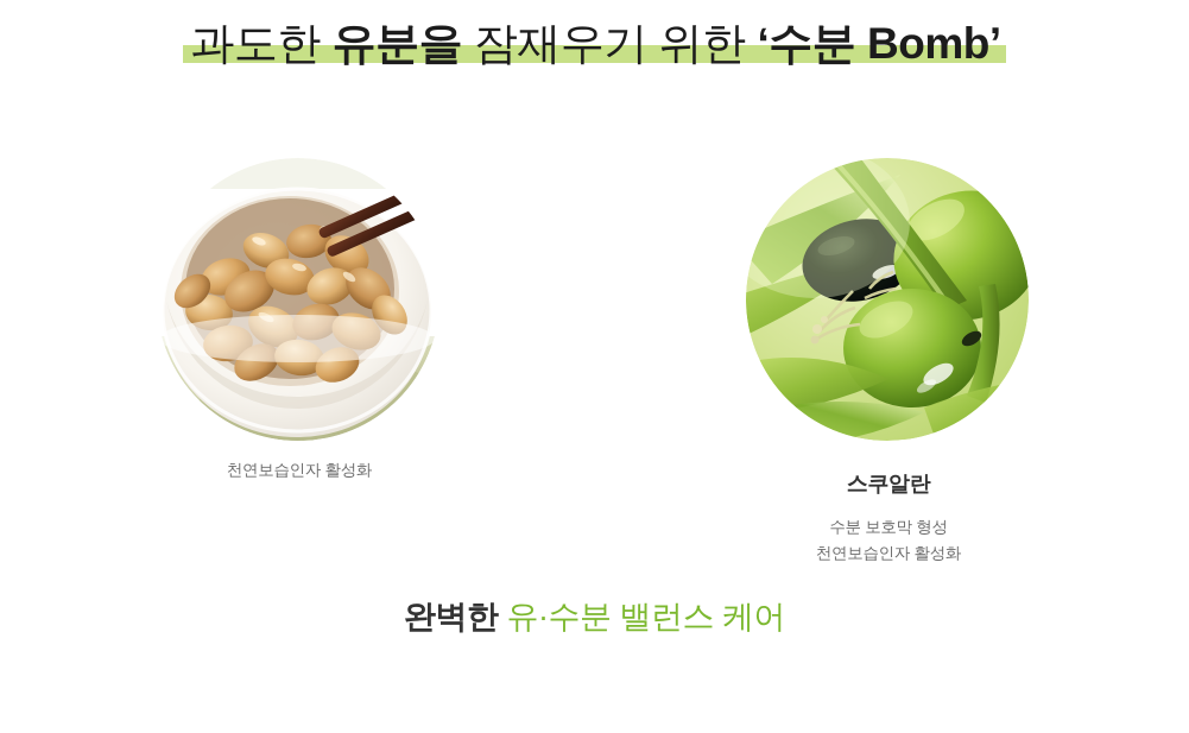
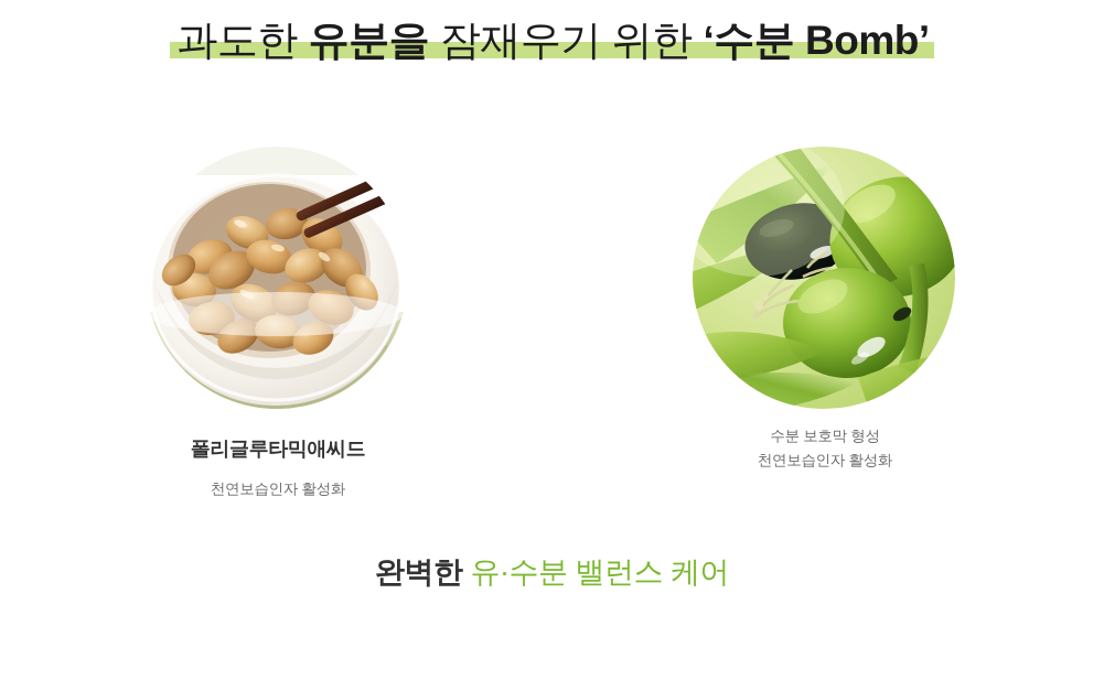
  과도한 유분을 잠재우기 위한 ‘수분 Bomb’
+ 폴리글루타믹애씨드
  천연보습인자 활성화
- 스쿠알란
  수분 보호막 형성
  천연보습인자 활성화
  완벽한 유·수분 밸런스 케어
